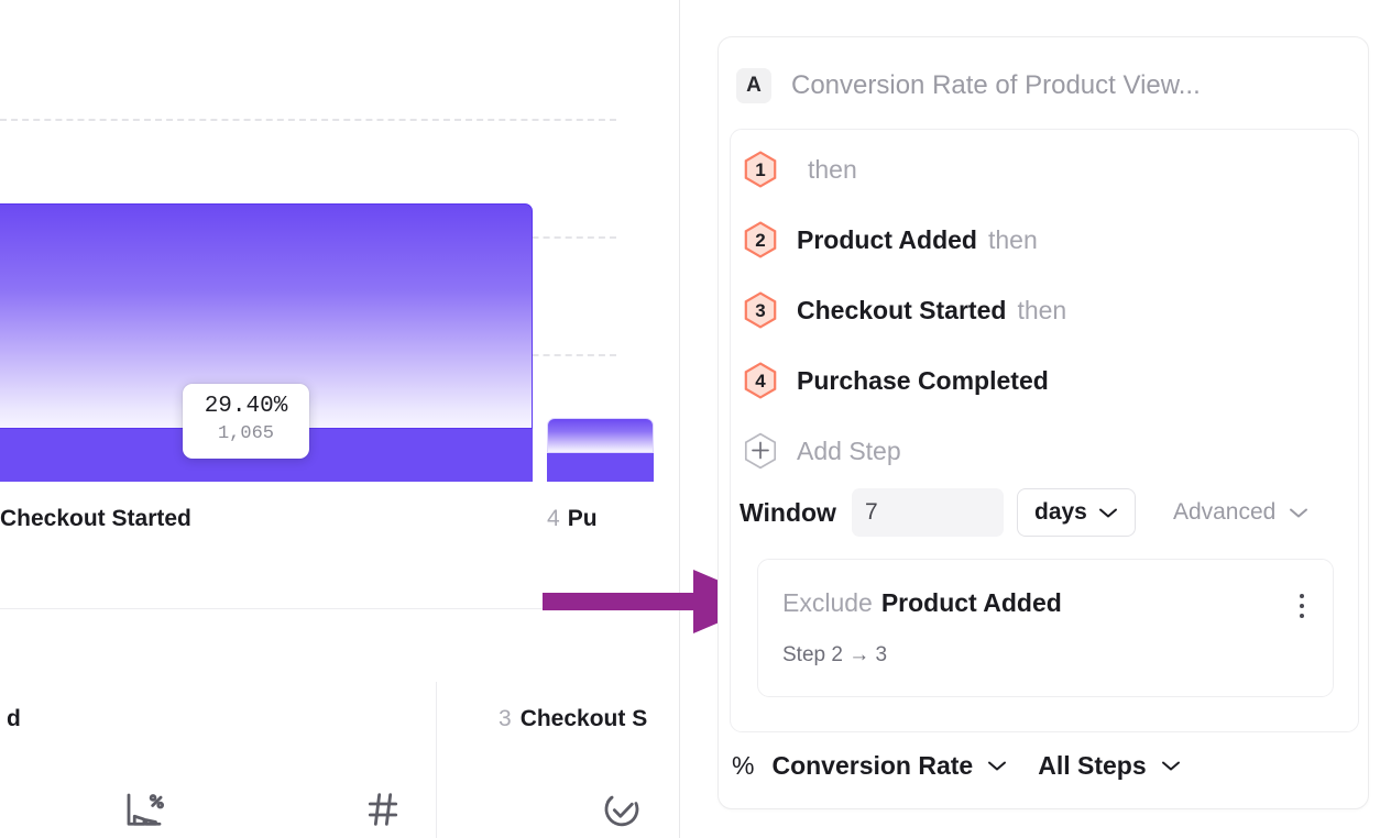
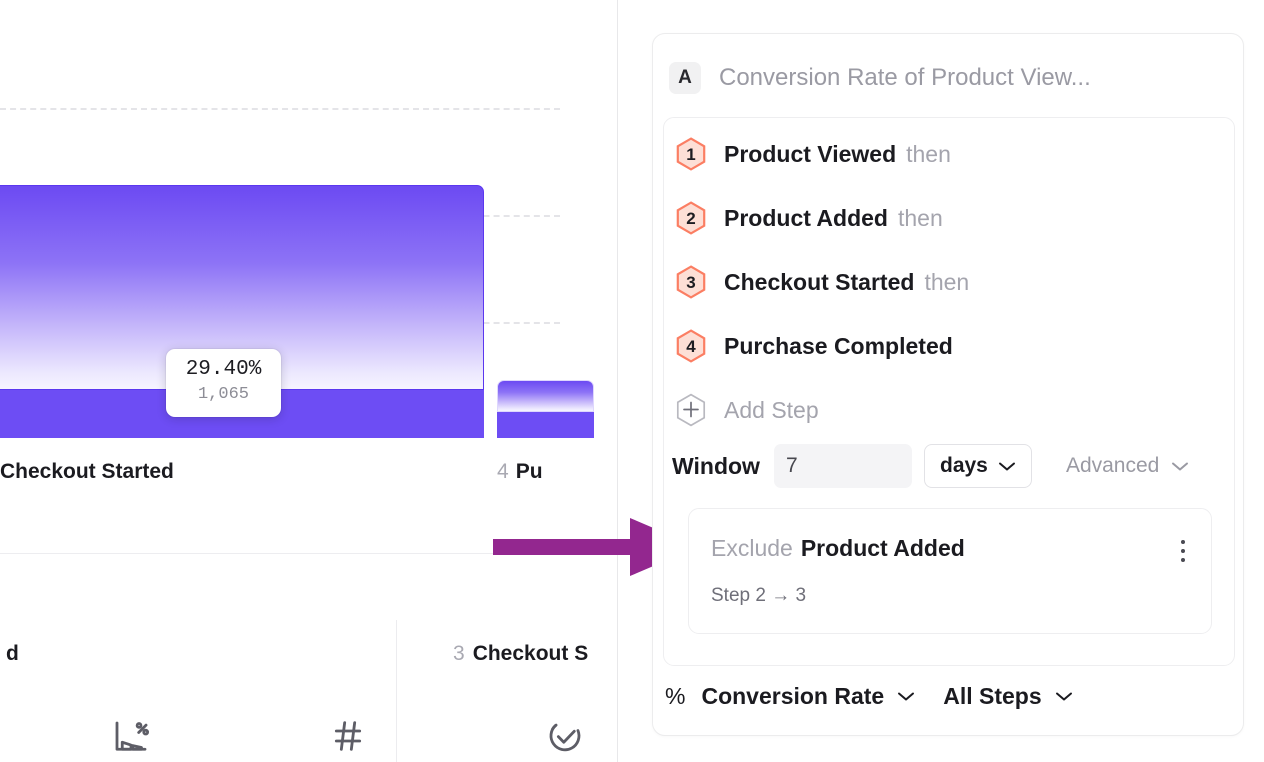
  29.40%
  1,065
  Checkout Started
  4 Pu
  d
  3 Checkout S
  A
  Conversion Rate of Product View...
  1
+ Product Viewed
  then
  2
  Product Added
  then
  3
  Checkout Started
  then
  4
  Purchase Completed
  Add Step
  Window
  7
  days
  Advanced
  Exclude Product Added
  Step 2 → 3
  %
  Conversion Rate
  All Steps
